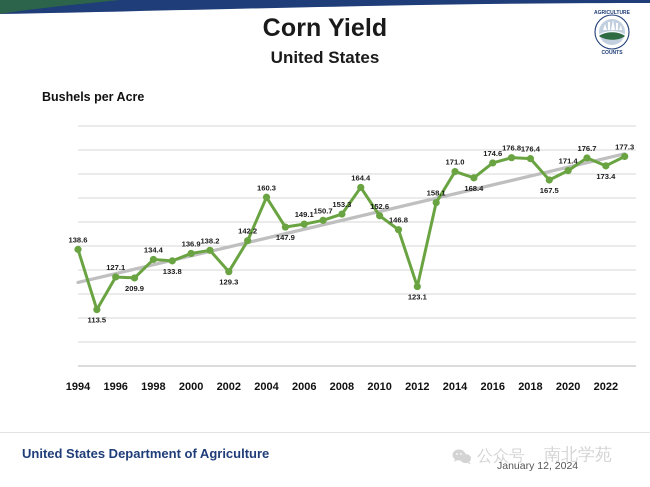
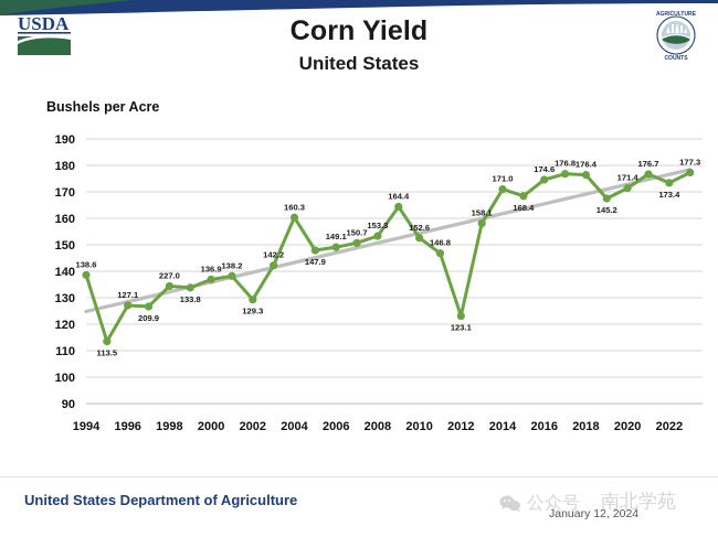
+ USDA
  Corn Yield
  United States
  Bushels per Acre
+ 190
+ 180
+ 170
+ 160
+ 150
+ 140
+ 130
+ 120
+ 110
+ 100
+ 90
  138.6
  113.5
  127.1
  209.9
- 134.4
+ 227.0
  133.8
  136.9
  138.2
  129.3
  142.2
  160.3
  147.9
  149.1
  150.7
  153.3
  164.4
  152.6
  146.8
  123.1
  158.1
  171.0
  168.4
  174.6
  176.8
  176.4
- 167.5
+ 145.2
  171.4
  176.7
  173.4
  177.3
  1994
  1996
  1998
  2000
  2002
  2004
  2006
  2008
  2010
  2012
  2014
  2016
  2018
  2020
  2022
  United States Department of Agriculture
  January 12, 2024
  公众号
  南北学苑
